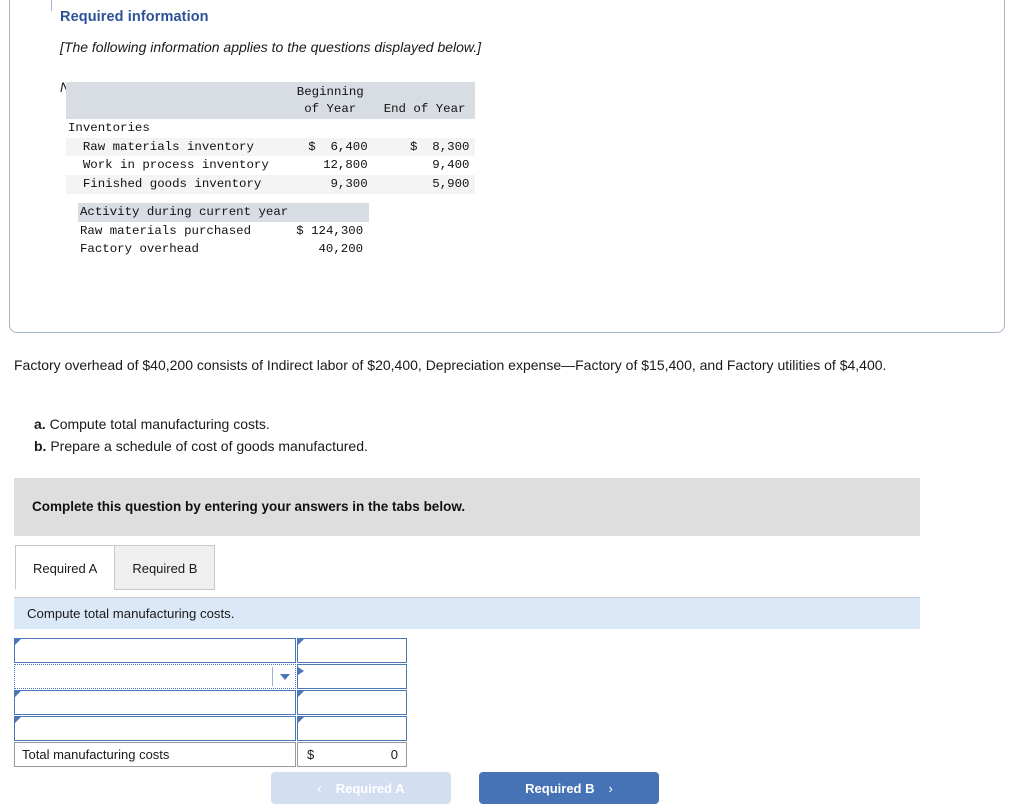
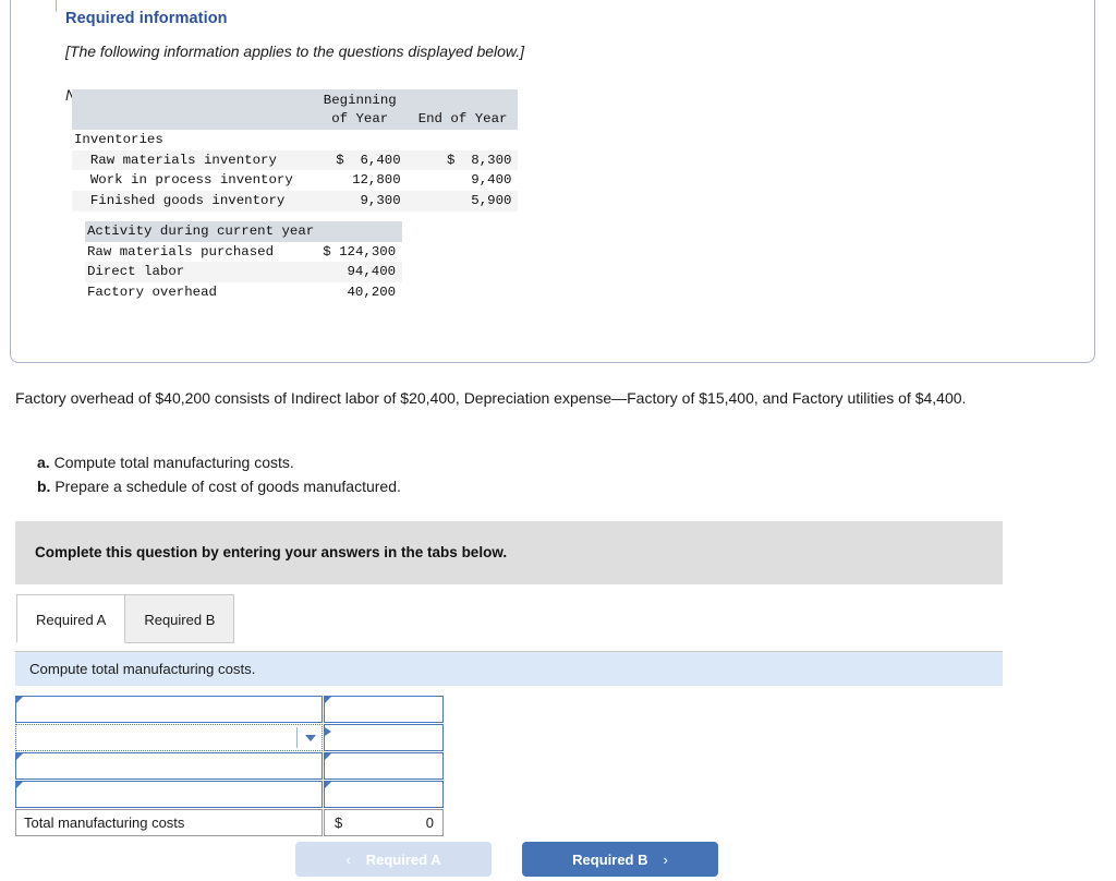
  Required information
  [The following information applies to the questions displayed below.]
  	Beginning of Year	End of Year
  Inventories
  Raw materials inventory	$ 6,400	$ 8,300
  Work in process inventory	12,800	9,400
  Finished goods inventory	9,300	5,900
  Activity during current year
  Raw materials purchased	$ 124,300
+ Direct labor	94,400
  Factory overhead	40,200
  Factory overhead of $40,200 consists of Indirect labor of $20,400, Depreciation expense—Factory of $15,400, and Factory utilities of $4,400.
  a. Compute total manufacturing costs.
  b. Prepare a schedule of cost of goods manufactured.
  Complete this question by entering your answers in the tabs below.
  Required A Required B
  Compute total manufacturing costs.
  Total manufacturing costs
  $
  0
  ‹
  Required A
  Required B
  ›
